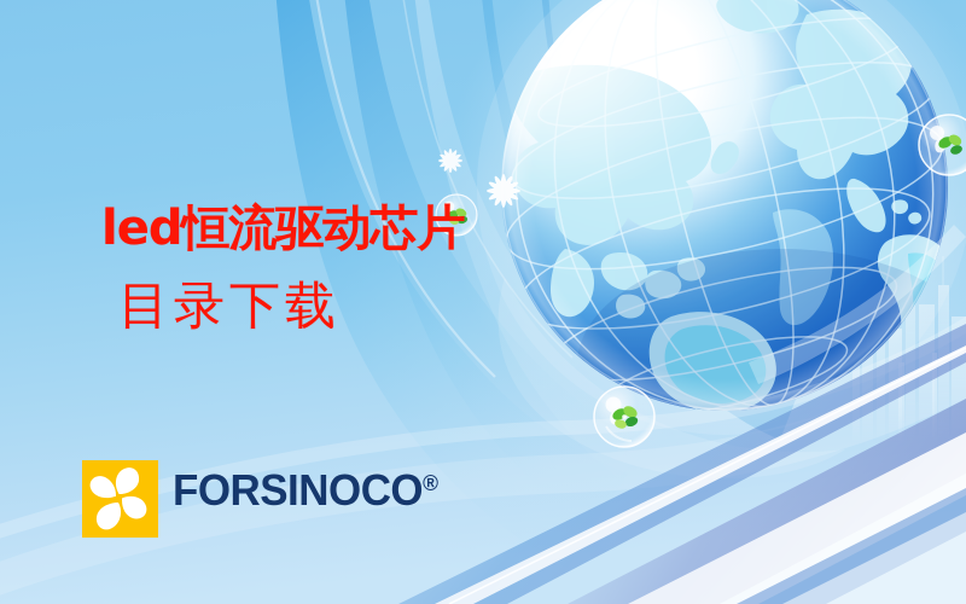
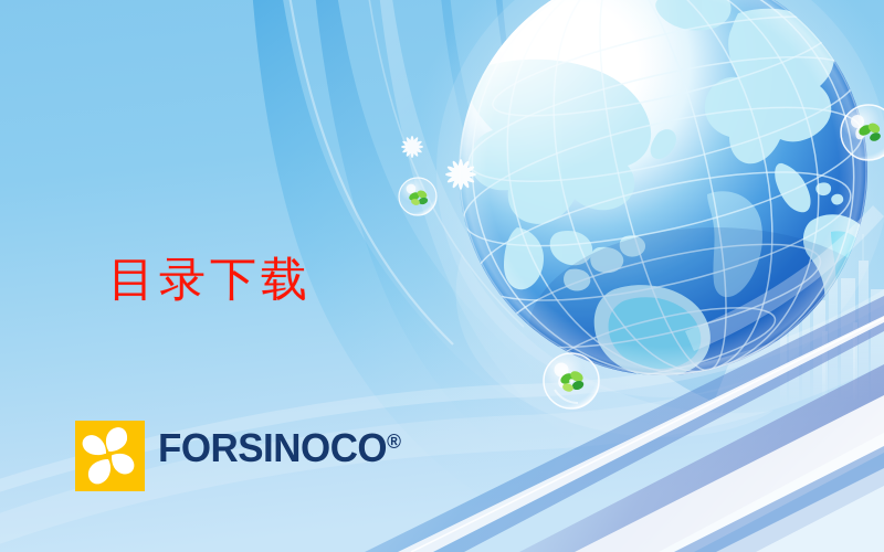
- led恒流驱动芯片
  目录下载
  FORSINOCO®
